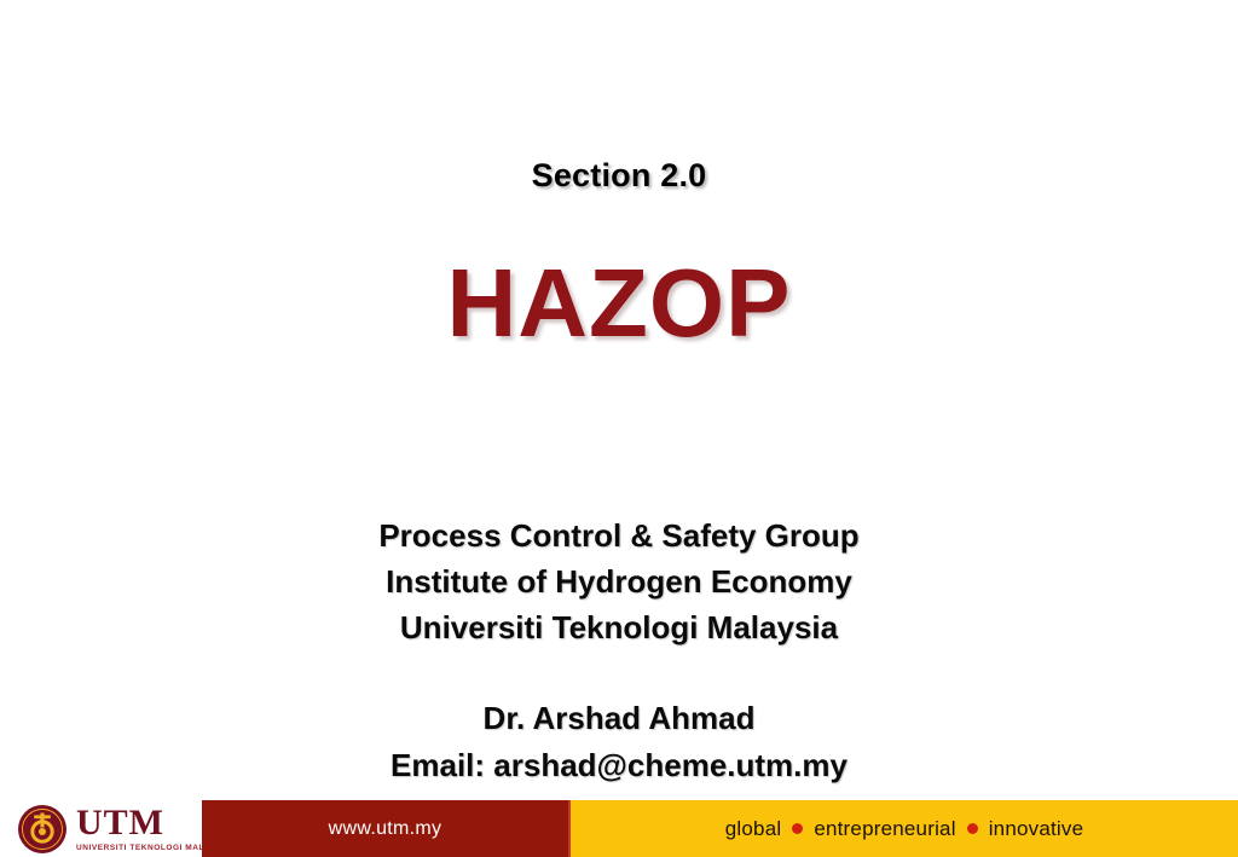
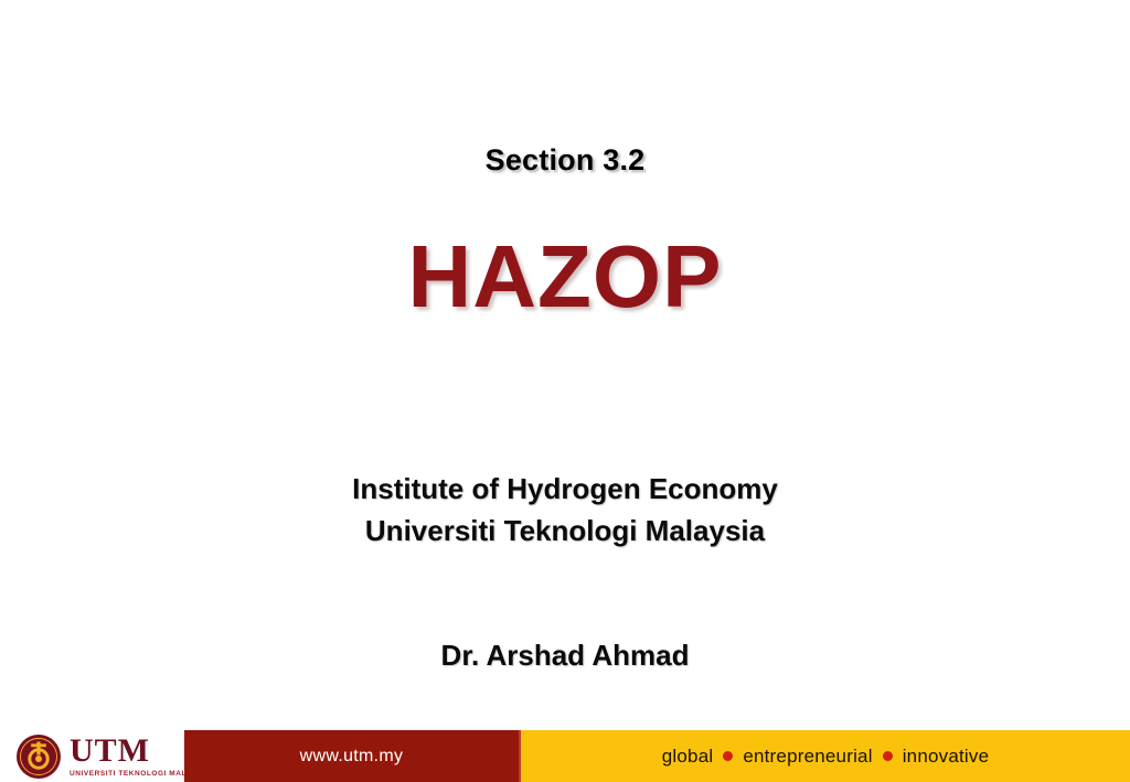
- Section 2.0
+ Section 3.2
  HAZOP
- Process Control & Safety Group
  Institute of Hydrogen Economy
  Universiti Teknologi Malaysia
  Dr. Arshad Ahmad
- Email: arshad@cheme.utm.my
  UTM
  www.utm.my
  global
  entrepreneurial
  innovative
